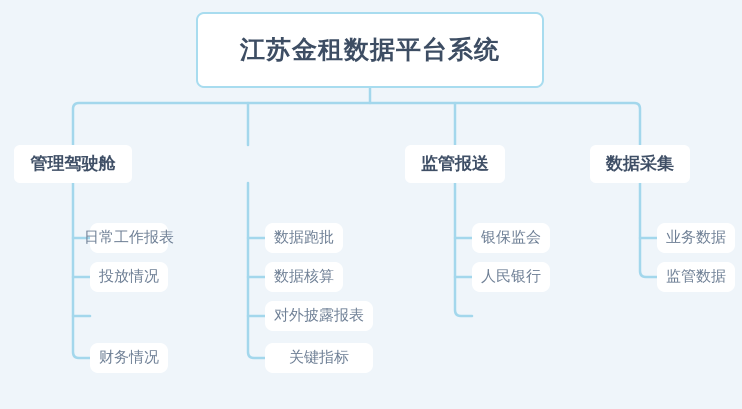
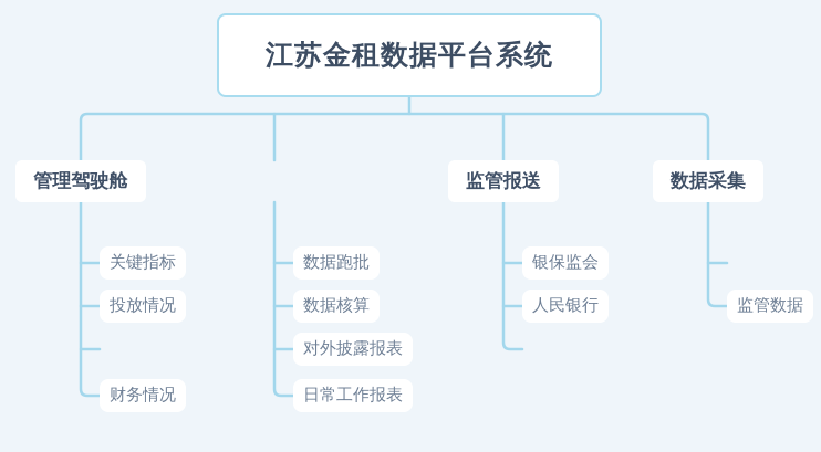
  江苏金租数据平台系统
  管理驾驶舱
  监管报送
  数据采集
- 日常工作报表
+ 关键指标
  投放情况
  财务情况
  数据跑批
  数据核算
  对外披露报表
- 关键指标
+ 日常工作报表
  银保监会
  人民银行
- 业务数据
  监管数据
